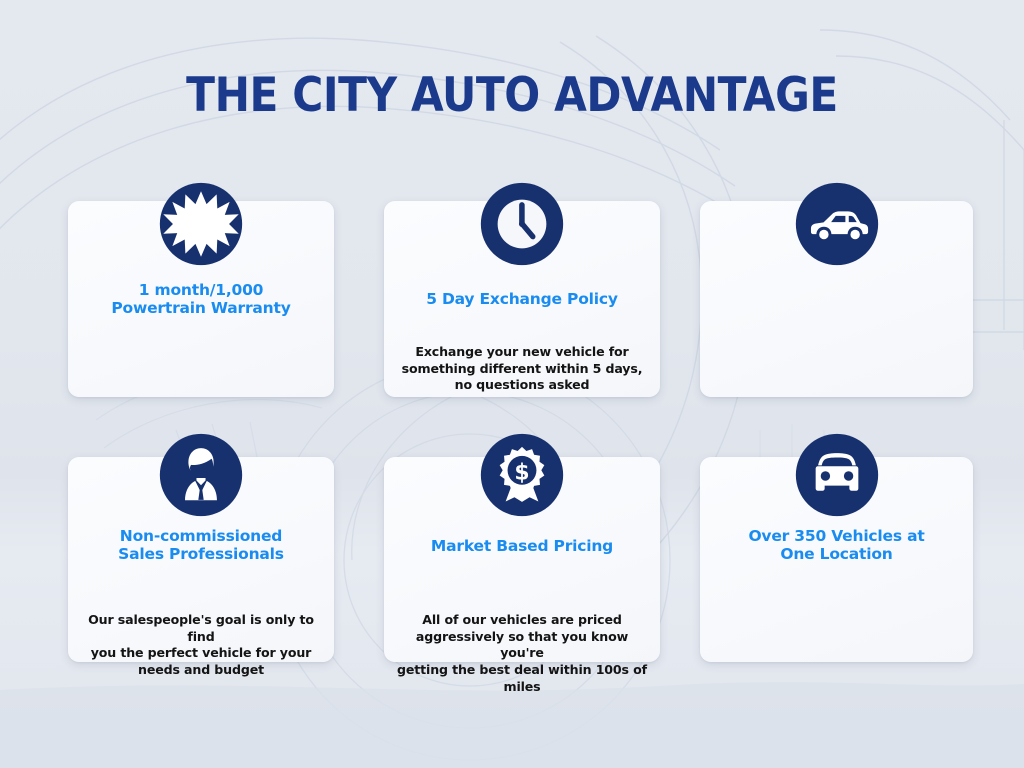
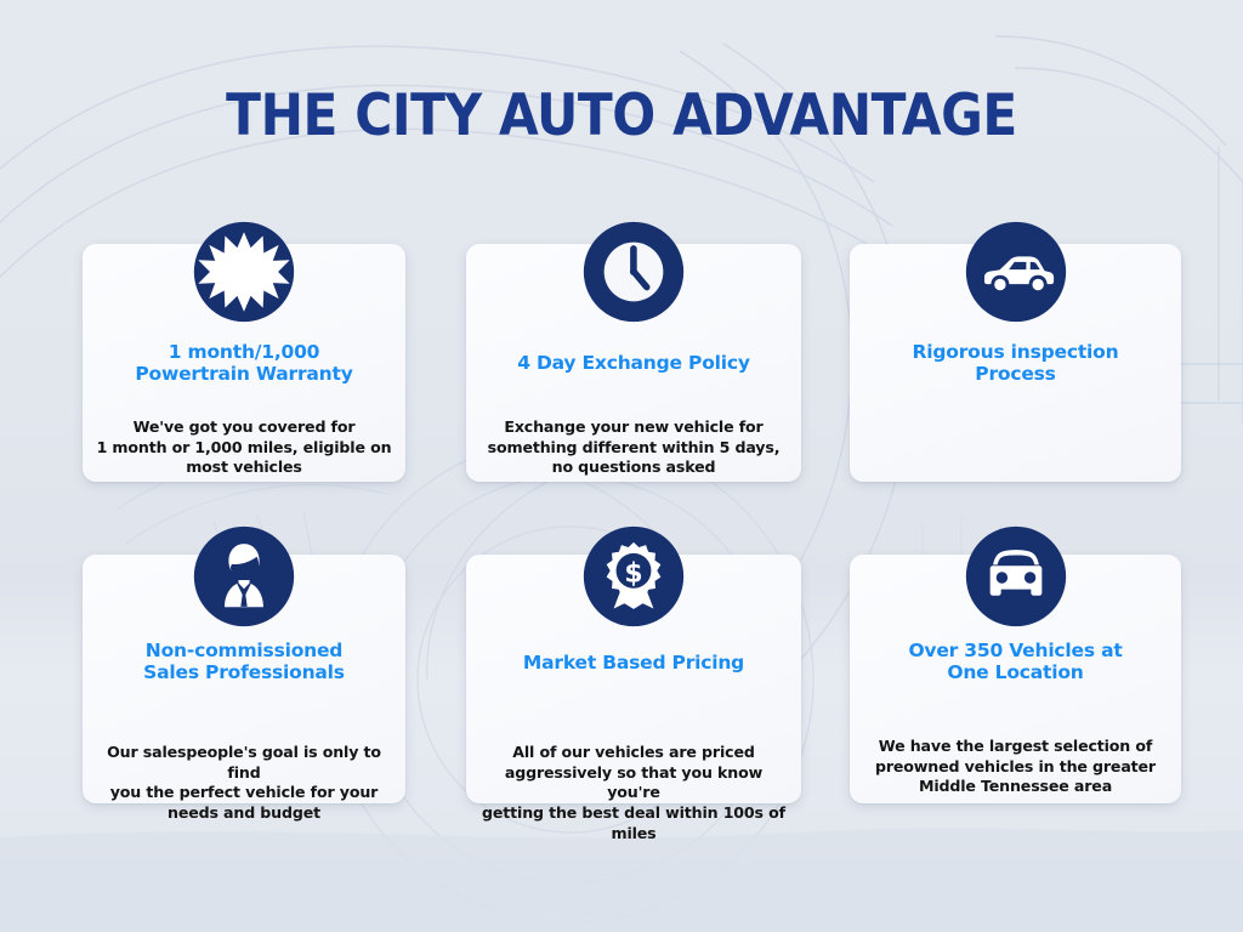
  THE CITY AUTO ADVANTAGE
  1 month/1,000
  Powertrain Warranty
+ We've got you covered for
+ 1 month or 1,000 miles, eligible on
+ most vehicles
- 5 Day Exchange Policy
+ 4 Day Exchange Policy
  Exchange your new vehicle for
  something different within 5 days,
  no questions asked
+ Rigorous inspection
+ Process
  Non-commissioned
  Sales Professionals
  Our salespeople's goal is only to find
  you the perfect vehicle for your
  needs and budget
  $
  Market Based Pricing
  All of our vehicles are priced
  aggressively so that you know you're
  getting the best deal within 100s of miles
  Over 350 Vehicles at
  One Location
+ We have the largest selection of
+ preowned vehicles in the greater
+ Middle Tennessee area
